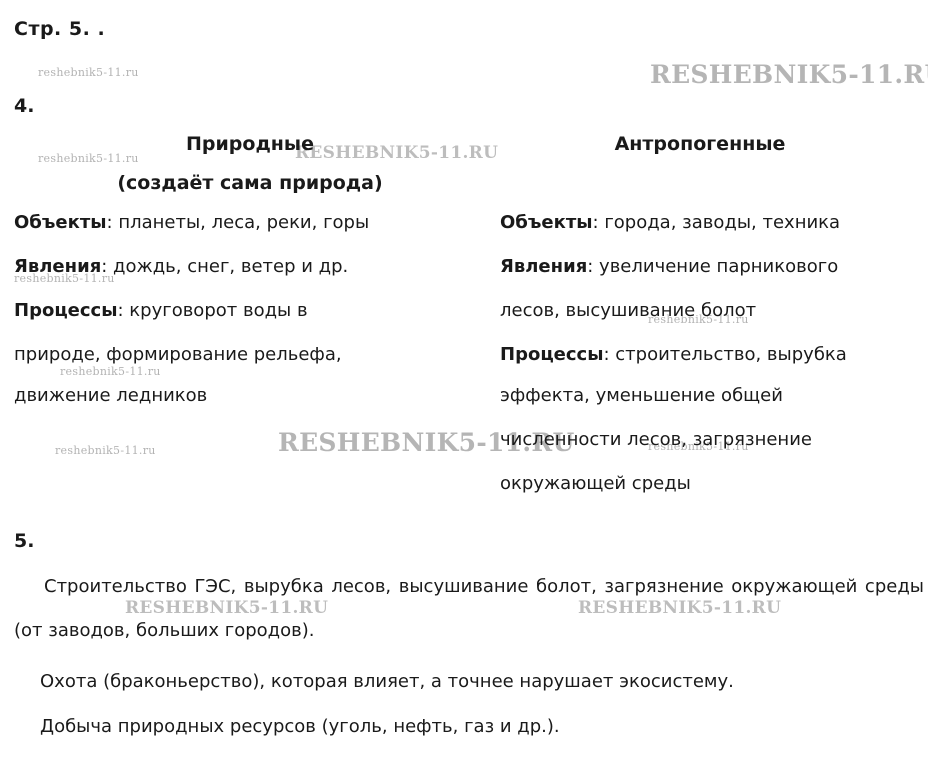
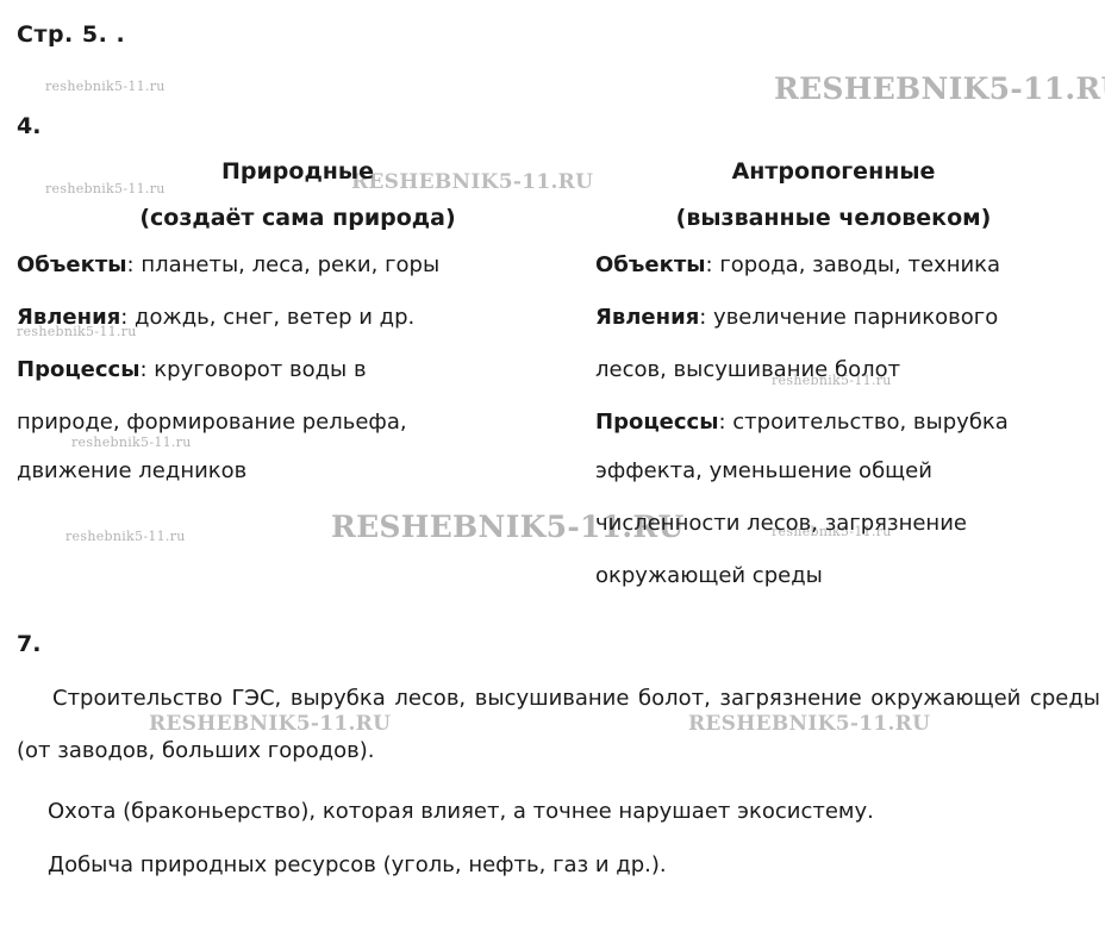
  reshebnik5-11.ru
  RESHEBNIK5-11.R
  reshebnik5-11.ru
  RESHEBNIK5-11.RU
  reshebnik5-11.ru
  reshebnik5-11.ru
  reshebnik5-11.ru
  RESHEBNIK5-11.RU
  reshebnik5-11.ru
  reshebnik5-11.ru
  RESHEBNIK5-11.RU
  RESHEBNIK5-11.RU
  Стр. 5. .
  4.
  Природные
  (создаёт сама природа)
  Антропогенные
+ (вызванные человеком)
  Объекты: планеты, леса, реки, горы
  Явления: дождь, снег, ветер и др.
  Процессы: круговорот воды в
  природе, формирование рельефа,
  движение ледников
  Объекты: города, заводы, техника
  Явления: увеличение парникового
  лесов, высушивание болот
  Процессы: строительство, вырубка
  эффекта, уменьшение общей
  численности лесов, загрязнение
  окружающей среды
- 5.
+ 7.
  Строительство ГЭС, вырубка лесов, высушивание болот, загрязнение окружающей среды (от заводов, больших городов).
  Охота (браконьерство), которая влияет, а точнее нарушает экосистему.
  Добыча природных ресурсов (уголь, нефть, газ и др.).
